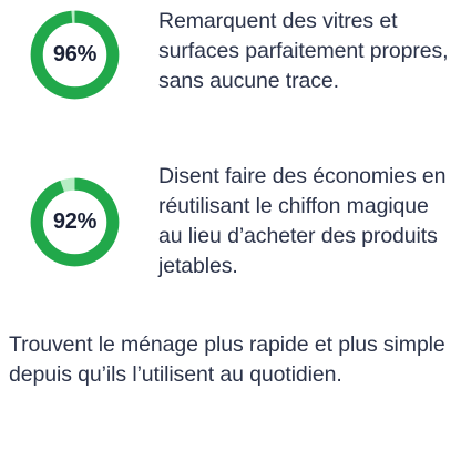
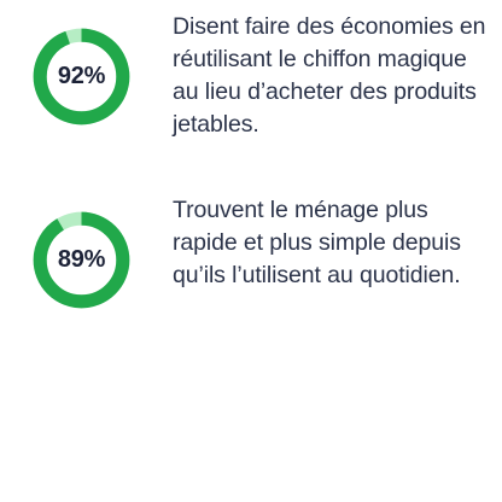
- 96%
- Remarquent des vitres et surfaces parfaitement propres, sans aucune trace.
  92%
  Disent faire des économies en réutilisant le chiffon magique au lieu d’acheter des produits jetables.
+ 89%
  Trouvent le ménage plus rapide et plus simple depuis qu’ils l’utilisent au quotidien.
